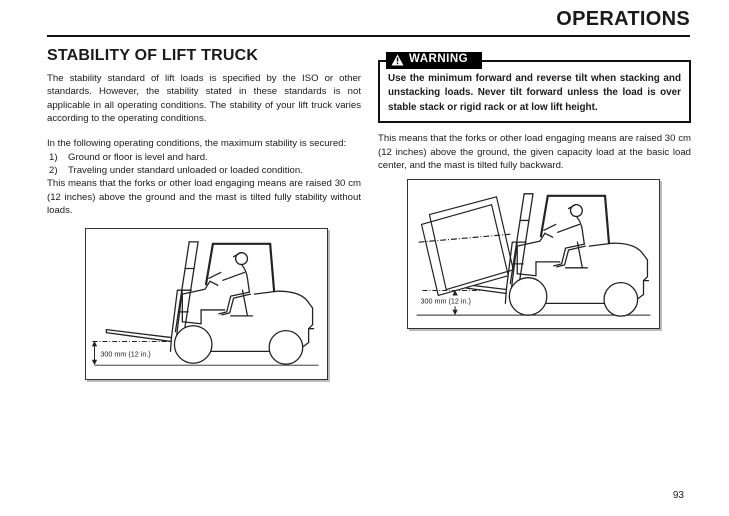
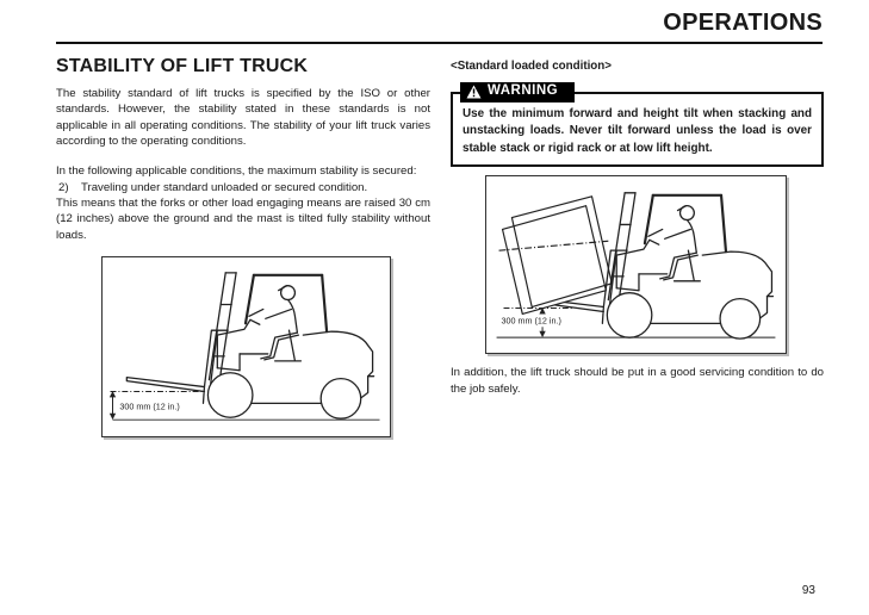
  OPERATIONS
  STABILITY OF LIFT TRUCK
- The stability standard of lift loads is specified by the ISO or other standards. However, the stability stated in these standards is not applicable in all operating conditions. The stability of your lift truck varies according to the operating conditions.
+ The stability standard of lift trucks is specified by the ISO or other standards. However, the stability stated in these standards is not applicable in all operating conditions. The stability of your lift truck varies according to the operating conditions.
- In the following operating conditions, the maximum stability is secured:
+ In the following applicable conditions, the maximum stability is secured:
- 1)
- Ground or floor is level and hard.
  2)
- Traveling under standard unloaded or loaded condition.
+ Traveling under standard unloaded or secured condition.
  This means that the forks or other load engaging means are raised 30 cm (12 inches) above the ground and the mast is tilted fully stability without loads.
  300 mm (12 in.)
+ <Standard loaded condition>
  WARNING
- Use the minimum forward and reverse tilt when stacking and unstacking loads. Never tilt forward unless the load is over stable stack or rigid rack or at low lift height.
+ Use the minimum forward and height tilt when stacking and unstacking loads. Never tilt forward unless the load is over stable stack or rigid rack or at low lift height.
- This means that the forks or other load engaging means are raised 30 cm (12 inches) above the ground, the given capacity load at the basic load center, and the mast is tilted fully backward.
  300 mm (12 in.)
+ In addition, the lift truck should be put in a good servicing condition to do the job safely.
  93
